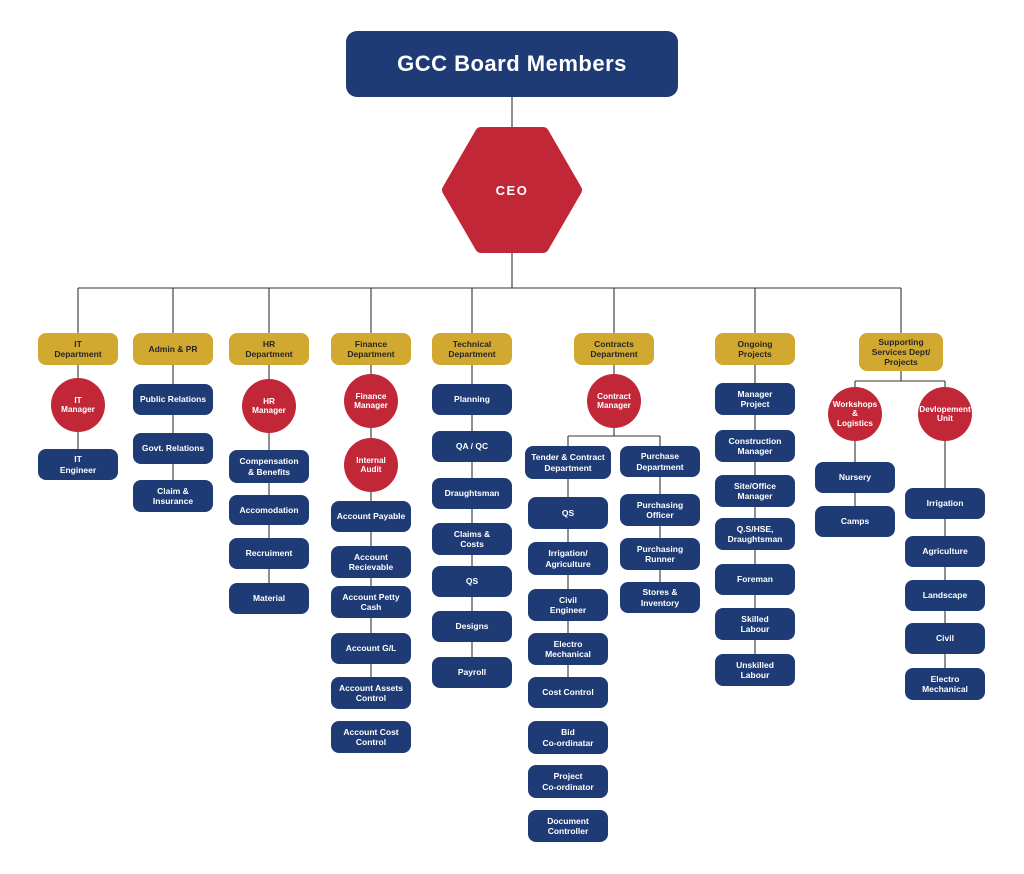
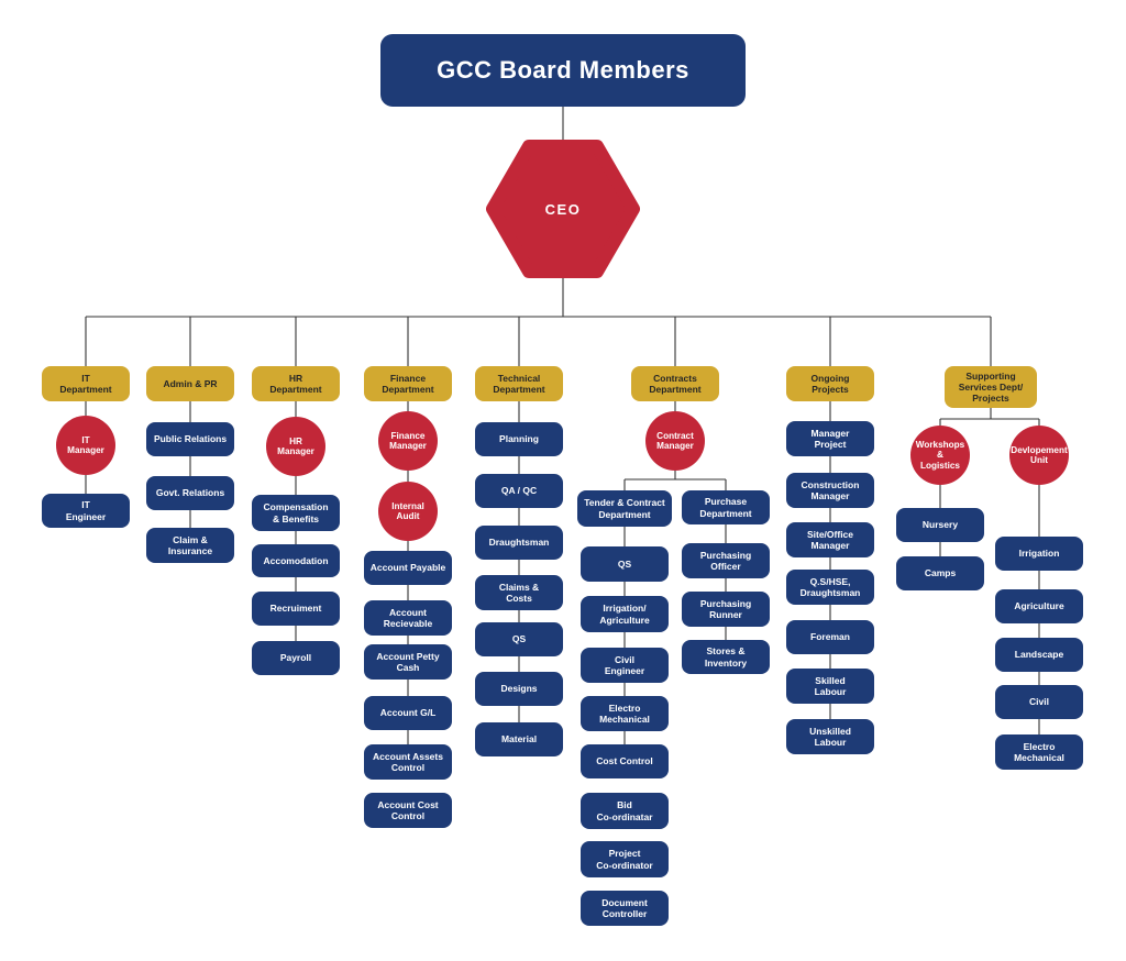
  GCC Board Members
  CEO
  IT
  Department
  IT
  Manager
  IT
  Engineer
  Admin & PR
  Public Relations
  Govt. Relations
  Claim &
  Insurance
  HR
  Department
  HR
  Manager
  Compensation
  & Benefits
  Accomodation
  Recruiment
- Material
+ Payroll
  Finance
  Department
  Finance
  Manager
  Internal
  Audit
  Account Payable
  Account
  Recievable
  Account Petty
  Cash
  Account G/L
  Account Assets
  Control
  Account Cost
  Control
  Technical
  Department
  Planning
  QA / QC
  Draughtsman
  Claims &
  Costs
  QS
  Designs
- Payroll
+ Material
  Contracts
  Department
  Contract
  Manager
  Tender & Contract
  Department
  QS
  Irrigation/
  Agriculture
  Civil
  Engineer
  Electro
  Mechanical
  Cost Control
  Bid
  Co-ordinatar
  Project
  Co-ordinator
  Document
  Controller
  Purchase
  Department
  Purchasing
  Officer
  Purchasing
  Runner
  Stores &
  Inventory
  Ongoing
  Projects
  Manager
  Project
  Construction
  Manager
  Site/Office
  Manager
  Q.S/HSE,
  Draughtsman
  Foreman
  Skilled
  Labour
  Unskilled
  Labour
  Supporting
  Services Dept/
  Projects
  Workshops
  &
  Logistics
  Devlopement
  Unit
  Nursery
  Camps
  Irrigation
  Agriculture
  Landscape
  Civil
  Electro
  Mechanical
